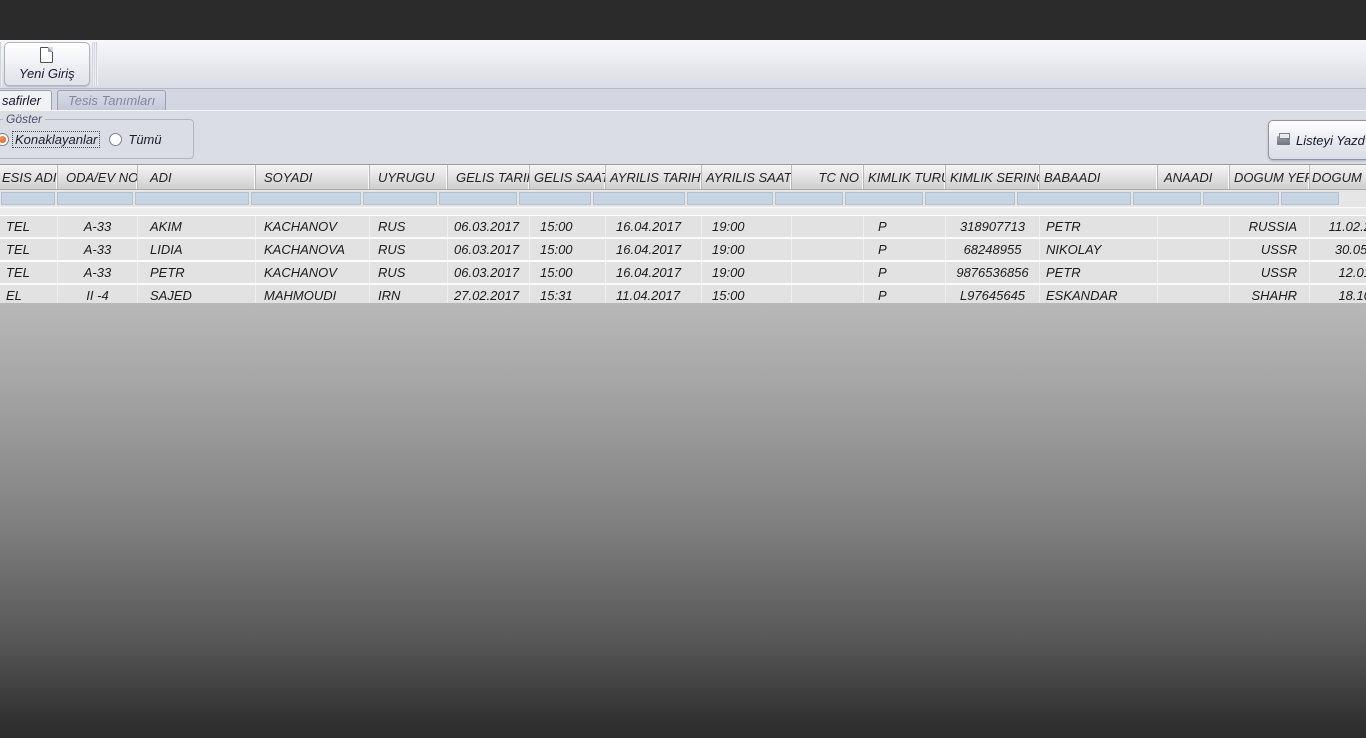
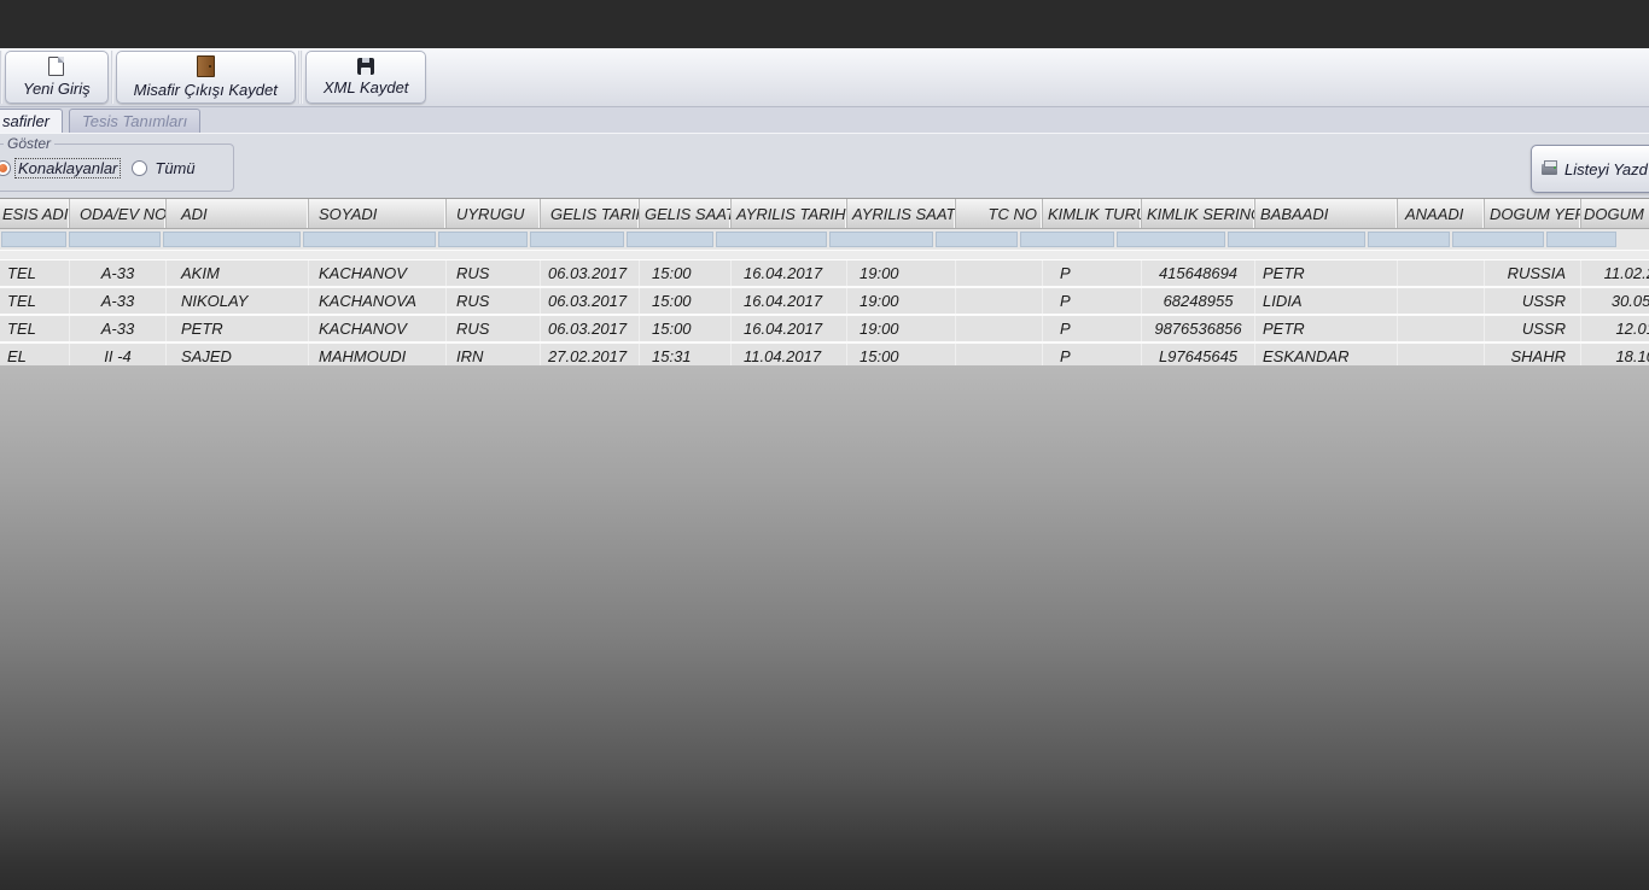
  Yeni Giriş
+ Misafir Çıkışı Kaydet
+ XML Kaydet
  safirler
  Tesis Tanımları
  Göster
  Konaklayanlar
  Tümü
  Listeyi Yazd
  ESIS ADI
  ODA/EV NO
  ADI
  SOYADI
  UYRUGU
  GELIS TARI
  GELIS SAAT
  AYRILIS TARIH
  AYRILIS SAAT
  TC NO
  KIMLIK TURU
  KIMLIK SERIN
  BABAADI
  ANAADI
  DOGUM YER
  DOGUM
  TEL
  A-33
  AKIM
  KACHANOV
  RUS
  06.03.2017
  15:00
  16.04.2017
  19:00
  P
- 318907713
+ 415648694
  PETR
  RUSSIA
  11.02.
  TEL
  A-33
- LIDIA
+ NIKOLAY
  KACHANOVA
  RUS
  06.03.2017
  15:00
  16.04.2017
  19:00
  P
  68248955
- NIKOLAY
+ LIDIA
  USSR
  30.05
  TEL
  A-33
  PETR
  KACHANOV
  RUS
  06.03.2017
  15:00
  16.04.2017
  19:00
  P
  9876536856
  PETR
  USSR
  12.0
  EL
  II -4
  SAJED
  MAHMOUDI
  IRN
  27.02.2017
  15:31
  11.04.2017
  15:00
  P
  L97645645
  ESKANDAR
  SHAHR
  18.1
